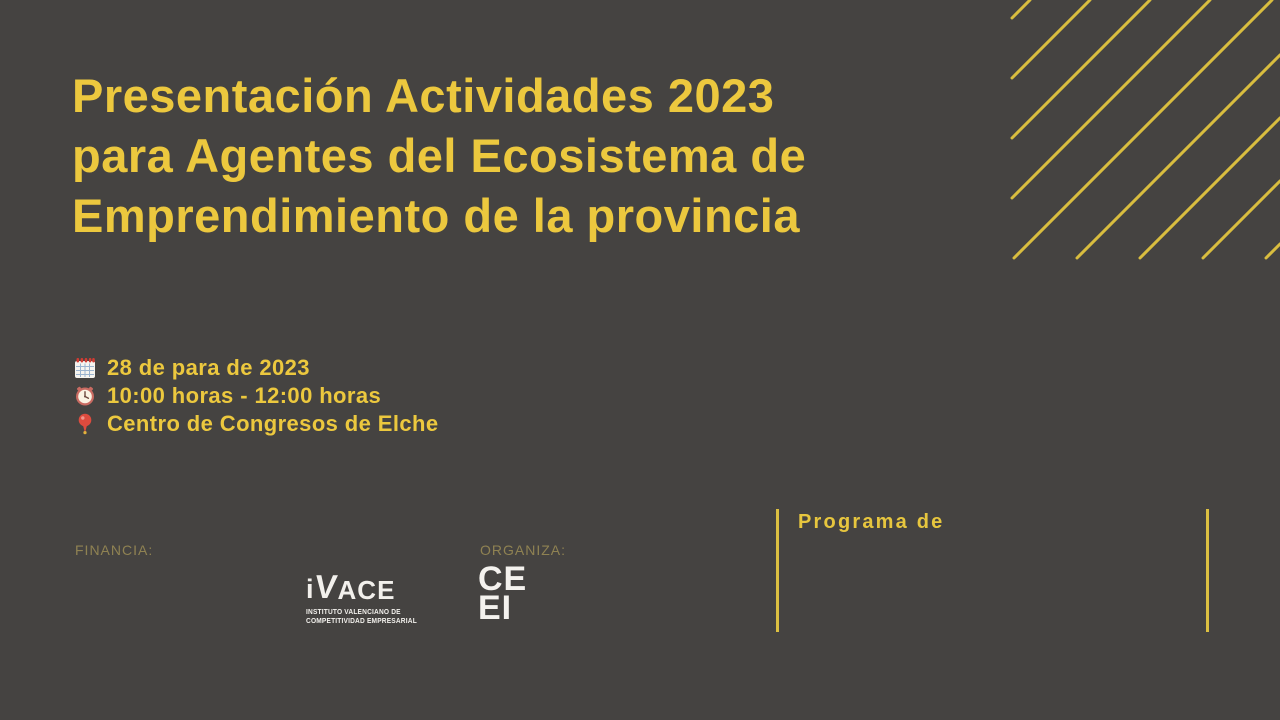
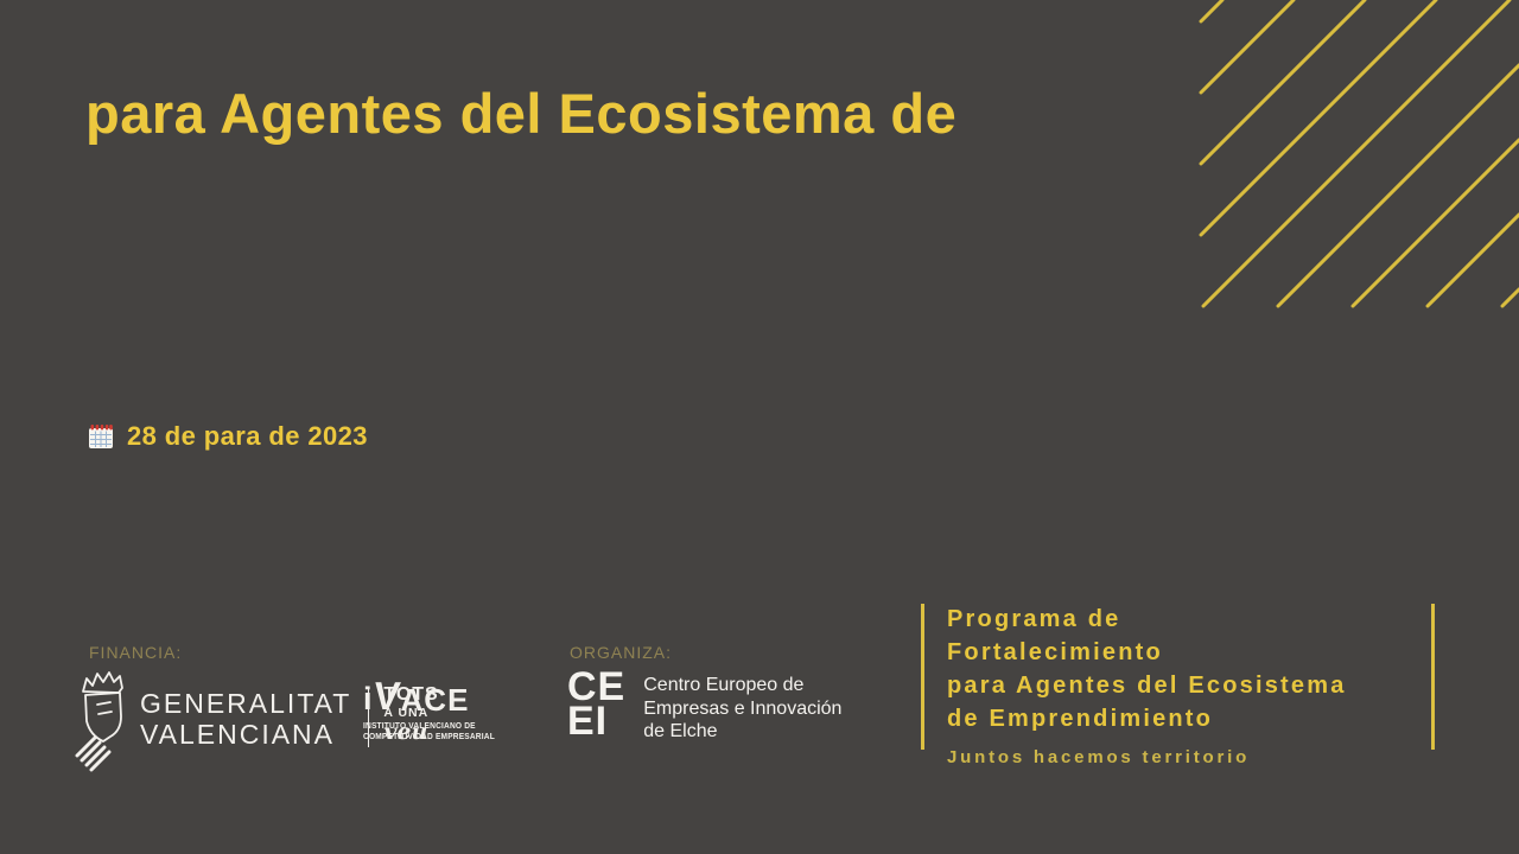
- Presentación Actividades 2023
  para Agentes del Ecosistema de
- Emprendimiento de la provincia
  28 de para de 2023
- 10:00 horas - 12:00 horas
- Centro de Congresos de Elche
  FINANCIA:
+ GENERALITAT
+ VALENCIANA
+ TOTS
+ A UNA
+ veu
  i
  ACE
  INSTITUTO VALENCIANO DE
  COMPETITIVIDAD EMPRESARIAL
  ORGANIZA:
  CE
  EI
+ Centro Europeo de
+ Empresas e Innovación
+ de Elche
  Programa de
+ Fortalecimiento
+ para Agentes del Ecosistema
+ de Emprendimiento
+ Juntos hacemos territorio
